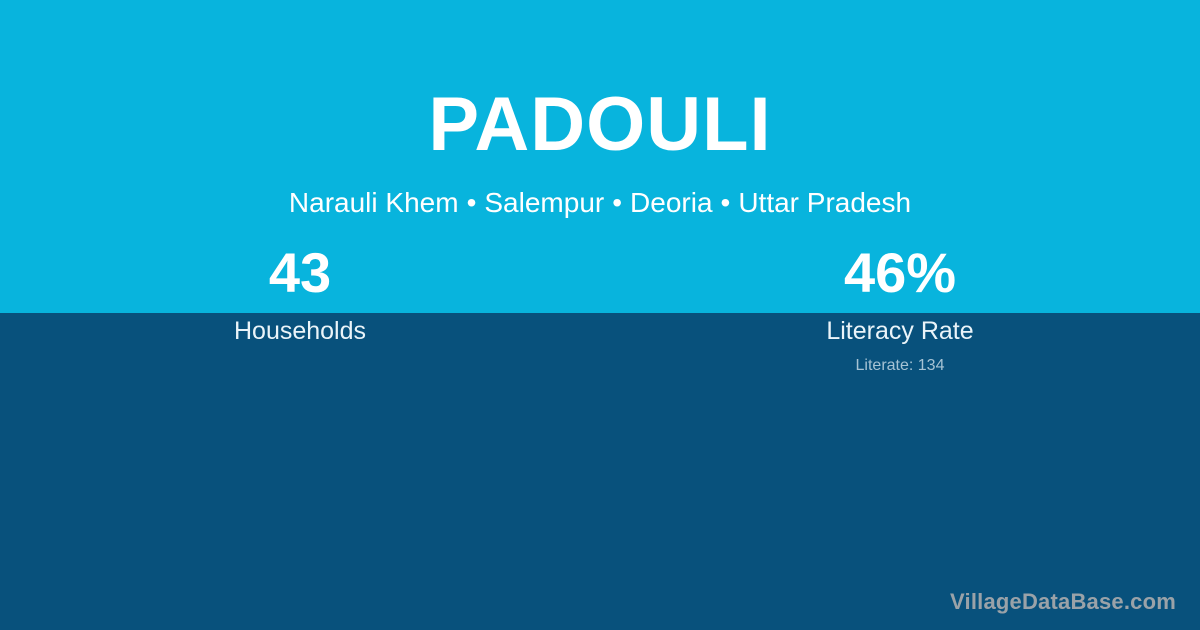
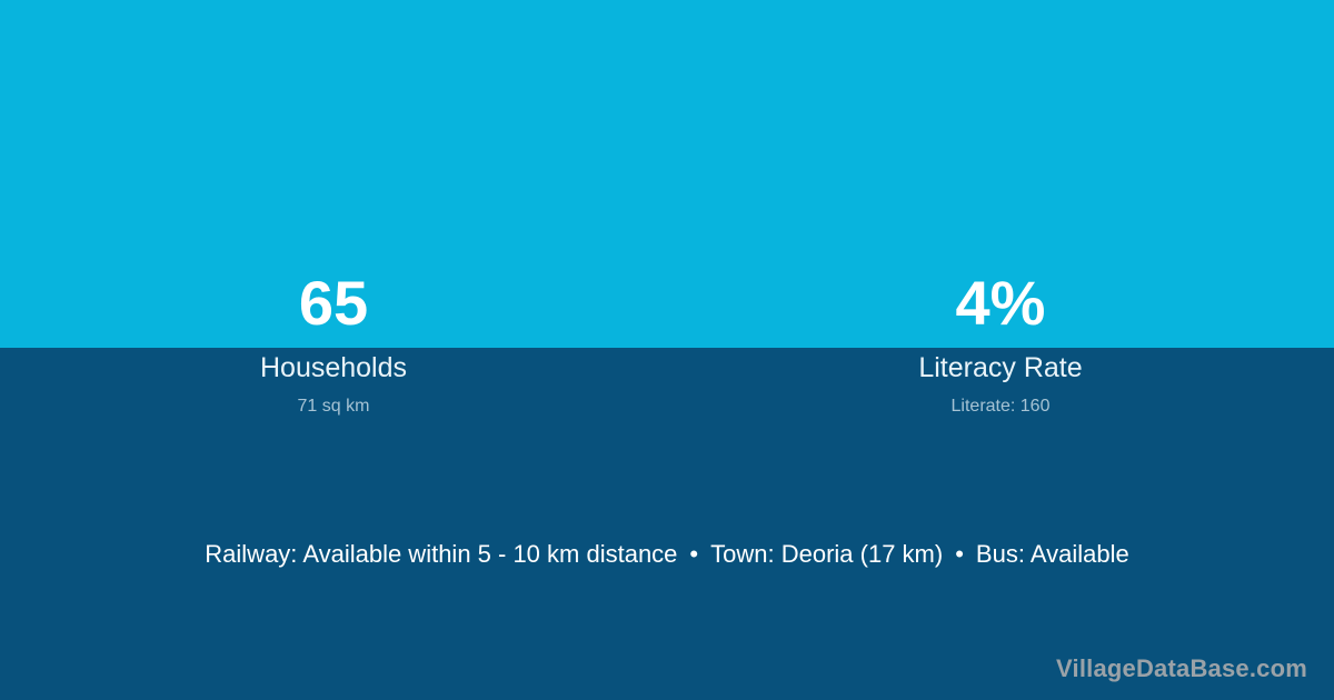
- PADOULI
- Narauli Khem • Salempur • Deoria • Uttar Pradesh
- 43
+ 65
  Households
+ 71 sq km
- 46%
+ 4%
  Literacy Rate
- Literate: 134
+ Literate: 160
+ Railway: Available within 5 - 10 km distance • Town: Deoria (17 km) • Bus: Available
  VillageDataBase.com
